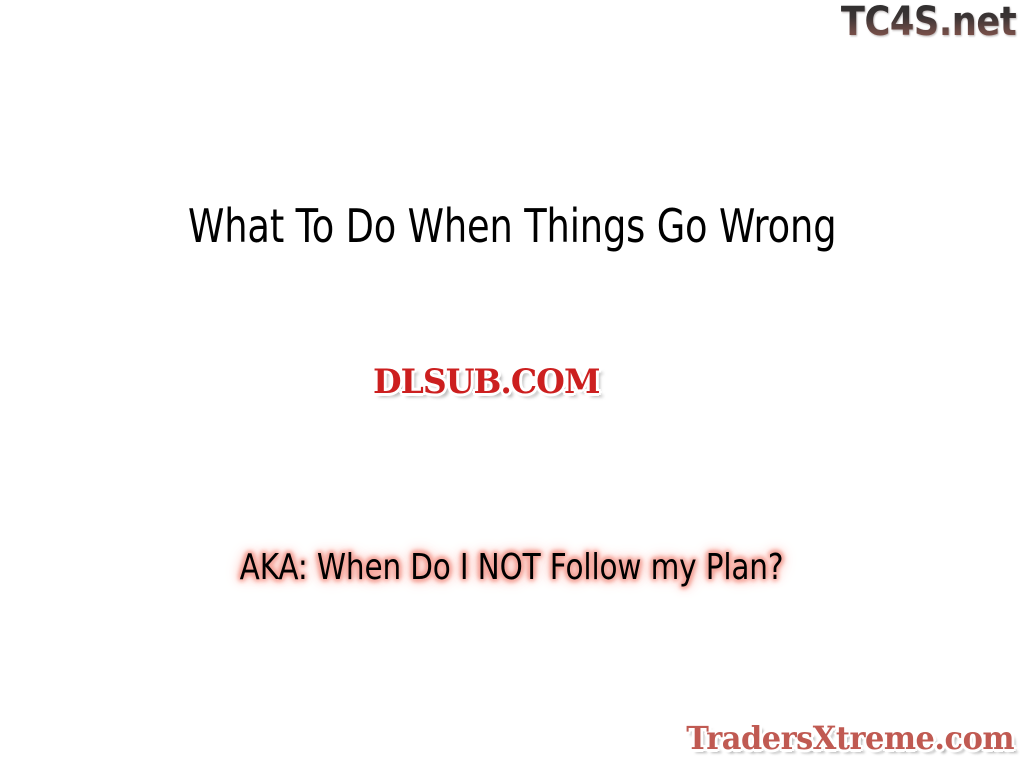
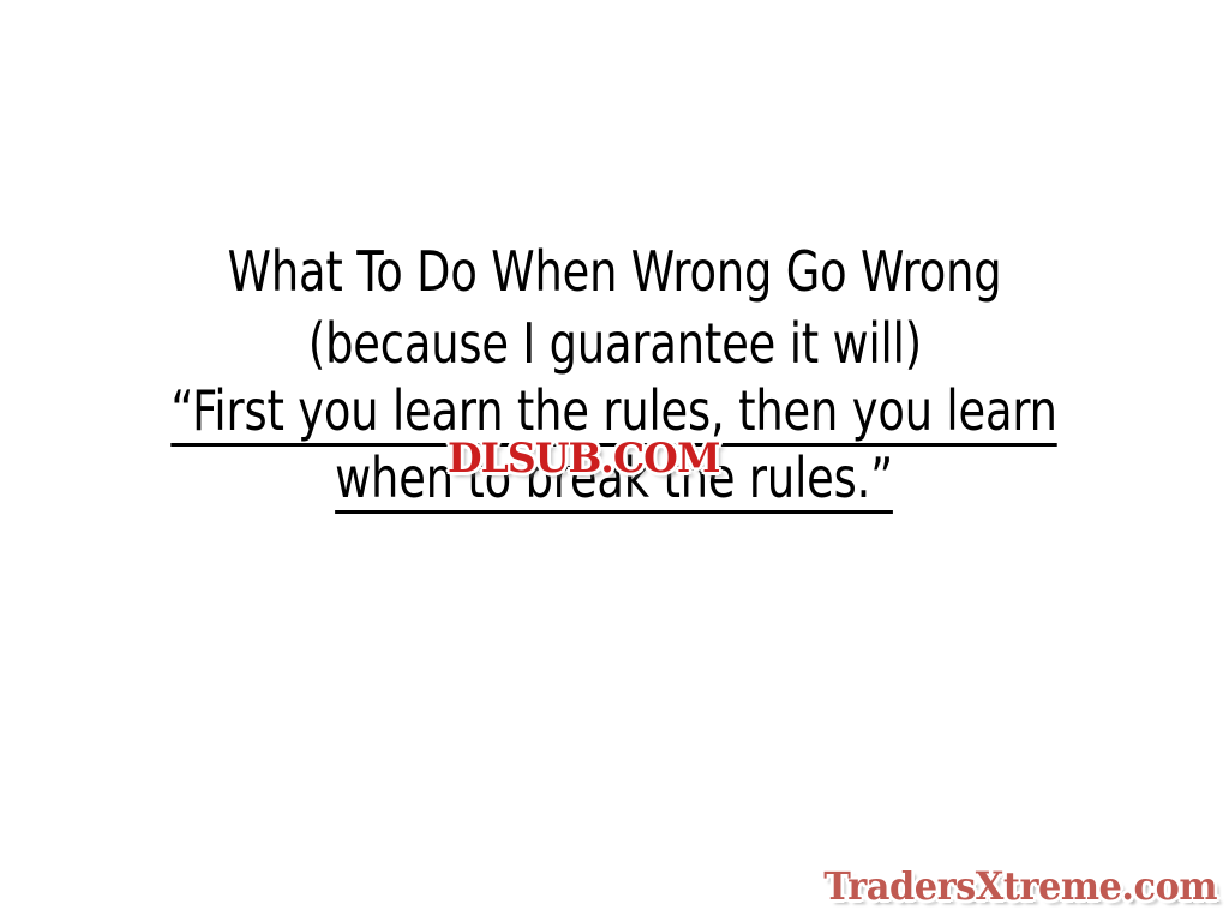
- TC4S.net
- What To Do When Things Go Wrong
+ What To Do When Wrong Go Wrong
+ (because I guarantee it will)
+ “First you learn the rules, then you learn
+ when to break the rules.”
  DLSUB.COM
- AKA: When Do I NOT Follow my Plan?
  TradersXtreme.com
